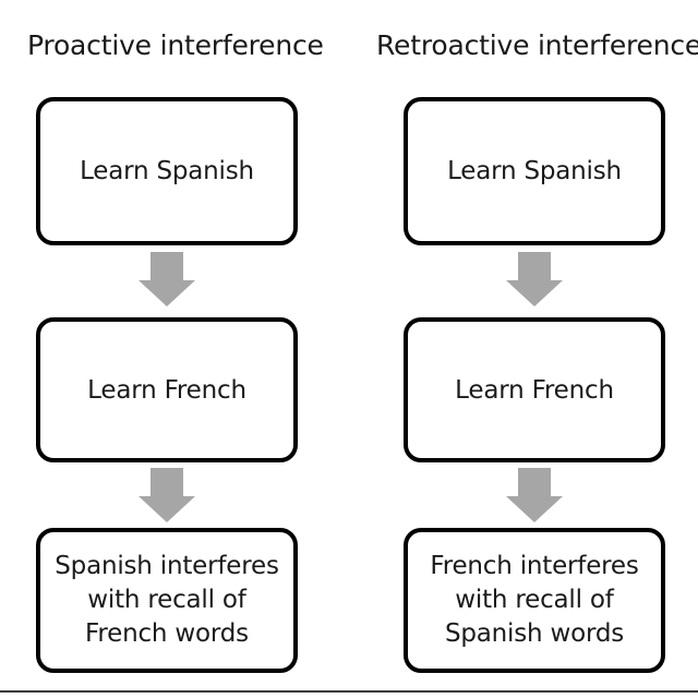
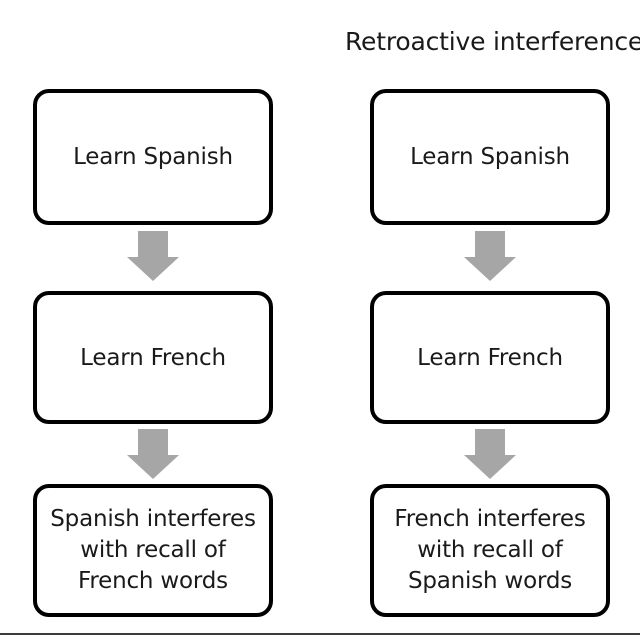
- Proactive interference
  Retroactive interference
  Learn Spanish
  Learn French
  Spanish interferes
  with recall of
  French words
  Learn Spanish
  Learn French
  French interferes
  with recall of
  Spanish words
